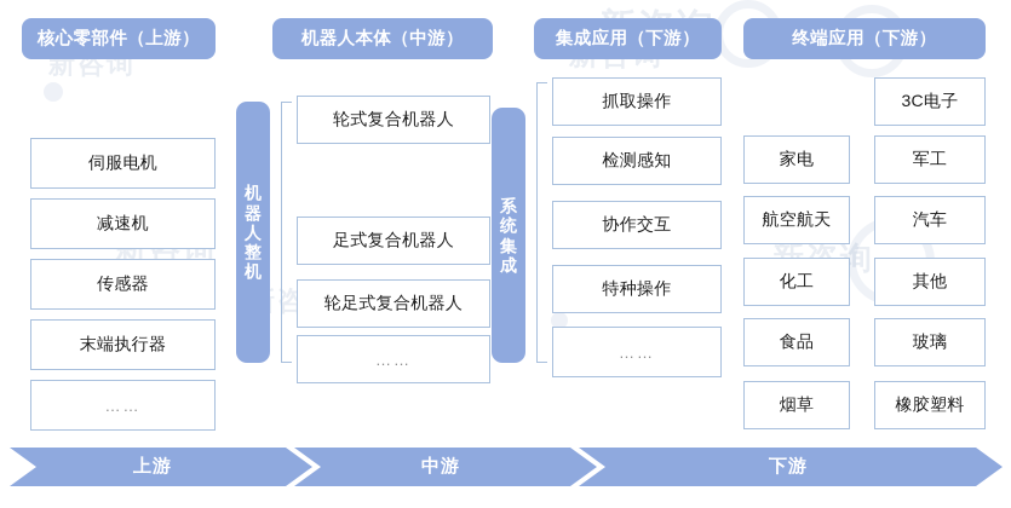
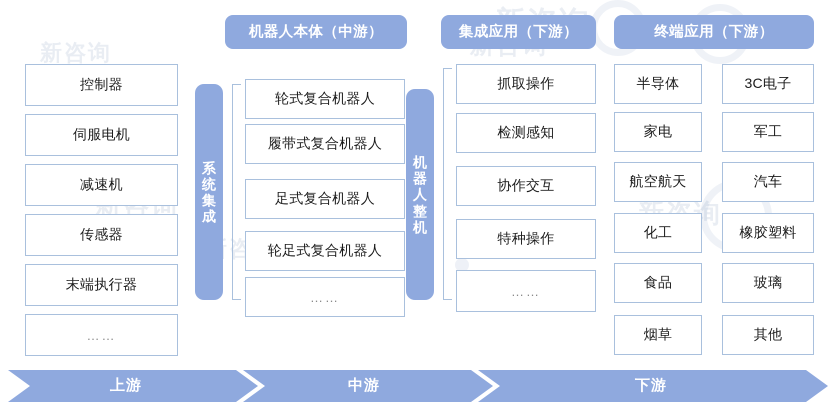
  新咨询
- 核心零部件（上游）
  机器人本体（中游）
  集成应用（下游）
  终端应用（下游）
+ 控制器
  伺服电机
  减速机
  传感器
  末端执行器
  ……
- 机器人整机
+ 系统集成
  轮式复合机器人
+ 履带式复合机器人
  足式复合机器人
  轮足式复合机器人
  ……
- 系统集成
+ 机器人整机
  抓取操作
  检测感知
  协作交互
  特种操作
  ……
+ 半导体
  家电
  航空航天
  化工
  食品
  烟草
  3C电子
  军工
  汽车
- 其他
+ 橡胶塑料
  玻璃
- 橡胶塑料
+ 其他
  上游
  中游
  下游
